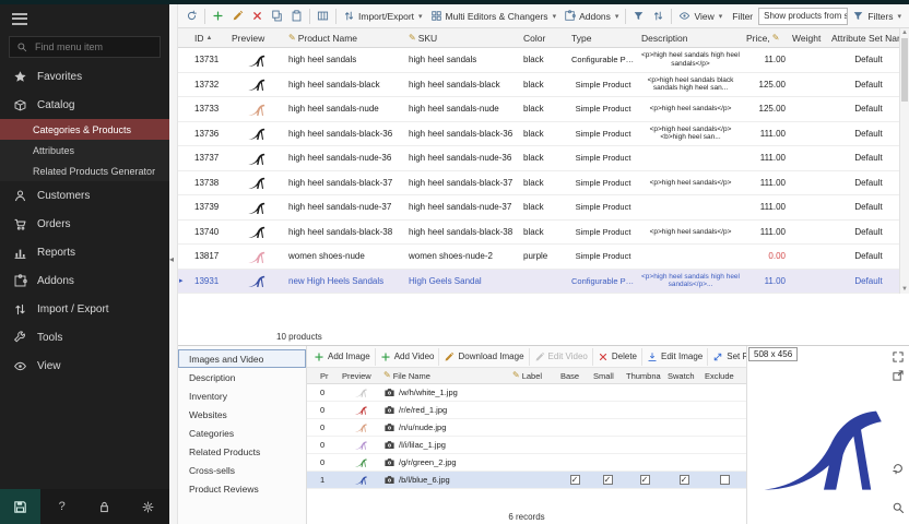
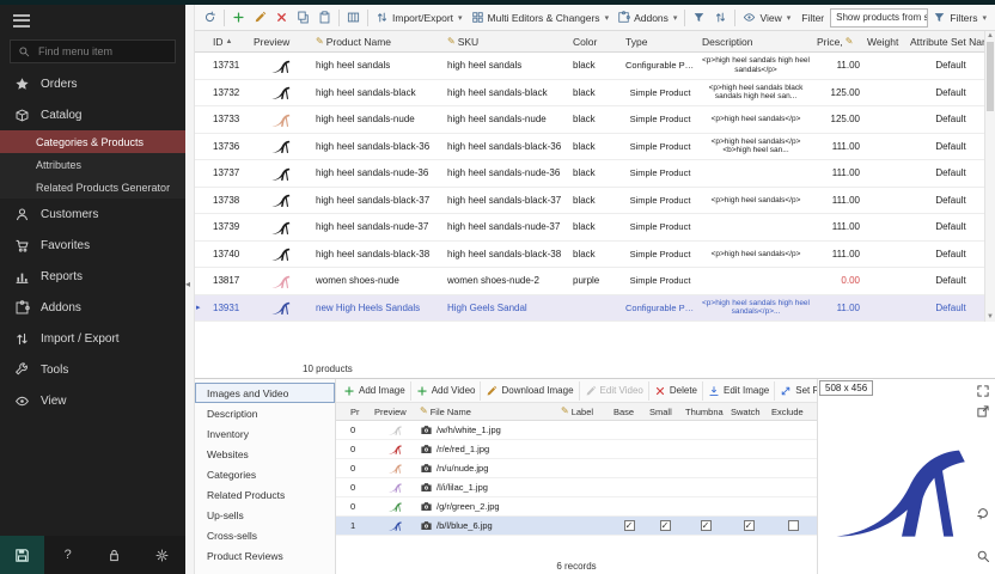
  Find menu item
- Favorites
+ Orders
  Catalog
  Categories & Products
  Attributes
  Related Products Generator
  Customers
- Orders
+ Favorites
  Reports
  Addons
  Import / Export
  Tools
  View
  ?
  ◂
  Import/Export
  Multi Editors & Changers
  Addons
  View
  Filter
  Filters
  ID
  Preview
  ✎
  Product Name
  ✎
  SKU
  Color
  Type
  Description
  Price,
  ✎
  Weight
  Attribute Set Na
  13731
  high heel sandals
  high heel sandals
  black
  Configurable Prod
  11.00
  Default
  13732
  high heel sandals-black
  high heel sandals-black
  black
  Simple Product
  125.00
  Default
  13733
  high heel sandals-nude
  high heel sandals-nude
  black
  Simple Product
  125.00
  Default
  13736
  high heel sandals-black-36
  high heel sandals-black-36
  black
  Simple Product
  111.00
  Default
  13737
  high heel sandals-nude-36
  high heel sandals-nude-36
  black
  Simple Product
  111.00
  Default
  13738
  high heel sandals-black-37
  high heel sandals-black-37
  black
  Simple Product
  111.00
  Default
  13739
  high heel sandals-nude-37
  high heel sandals-nude-37
  black
  Simple Product
  111.00
  Default
  13740
  high heel sandals-black-38
  high heel sandals-black-38
  black
  Simple Product
  111.00
  Default
  13817
  women shoes-nude
  women shoes-nude-2
  purple
  Simple Product
  0.00
  Default
  13931
  new High Heels Sandals
  High Geels Sandal
  Configurable Prod
  11.00
  Default
  10 products
  Images and Video
  Description
  Inventory
  Websites
  Categories
  Related Products
+ Up-sells
  Cross-sells
  Product Reviews
  Add Image
  Add Video
  Download Image
  Edit Video
  Delete
  Edit Image
  Pr
  Preview
  ✎
  File Name
  ✎
  Label
  Base
  Small
  Thumbna
  Swatch
  Exclude
  0
  /w/h/white_1.jpg
  0
  /r/e/red_1.jpg
  0
  /n/u/nude.jpg
  0
  /l/i/lilac_1.jpg
  0
  /g/r/green_2.jpg
  1
  /b/l/blue_6.jpg
  6 records
  508 x 456
